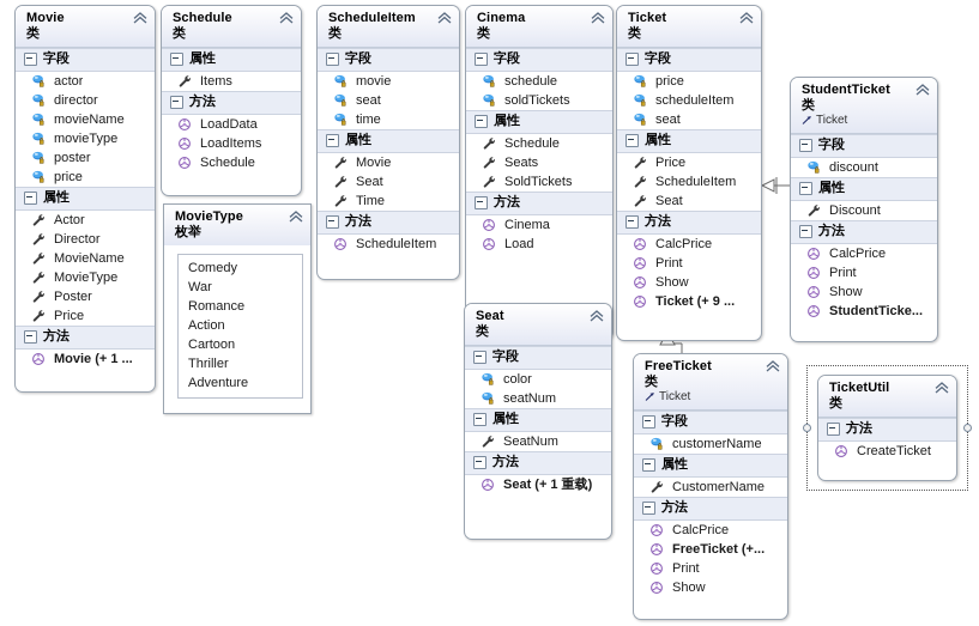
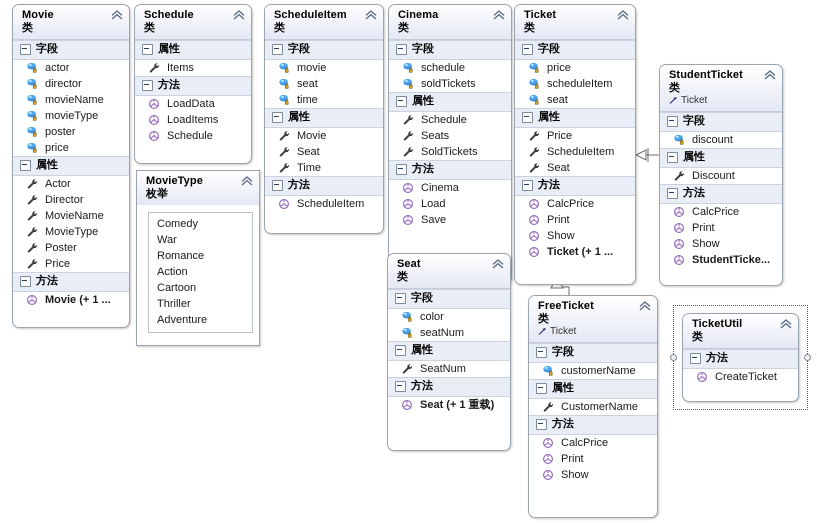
  Movie
  类
  字段
  actor
  director
  movieName
  movieType
  poster
  price
  属性
  Actor
  Director
  MovieName
  MovieType
  Poster
  Price
  方法
  Movie (+ 1 ...
  Schedule
  类
  属性
  Items
  方法
  LoadData
  LoadItems
  Schedule
  MovieType
  枚举
  Comedy
  War
  Romance
  Action
  Cartoon
  Thriller
  Adventure
  ScheduleItem
  类
  字段
  movie
  seat
  time
  属性
  Movie
  Seat
  Time
  方法
  ScheduleItem
  Cinema
  类
  字段
  schedule
  soldTickets
  属性
  Schedule
  Seats
  SoldTickets
  方法
  Cinema
  Load
+ Save
  Seat
  类
  字段
  color
  seatNum
  属性
  SeatNum
  方法
  Seat (+ 1 重载)
  Ticket
  类
  字段
  price
  scheduleItem
  seat
  属性
  Price
  ScheduleItem
  Seat
  方法
  CalcPrice
  Print
  Show
- Ticket (+ 9 ...
+ Ticket (+ 1 ...
  StudentTicket
  类
  Ticket
  字段
  discount
  属性
  Discount
  方法
  CalcPrice
  Print
  Show
  StudentTicke...
  FreeTicket
  类
  Ticket
  字段
  customerName
  属性
  CustomerName
  方法
  CalcPrice
- FreeTicket (+...
  Print
  Show
  TicketUtil
  类
  方法
  CreateTicket
